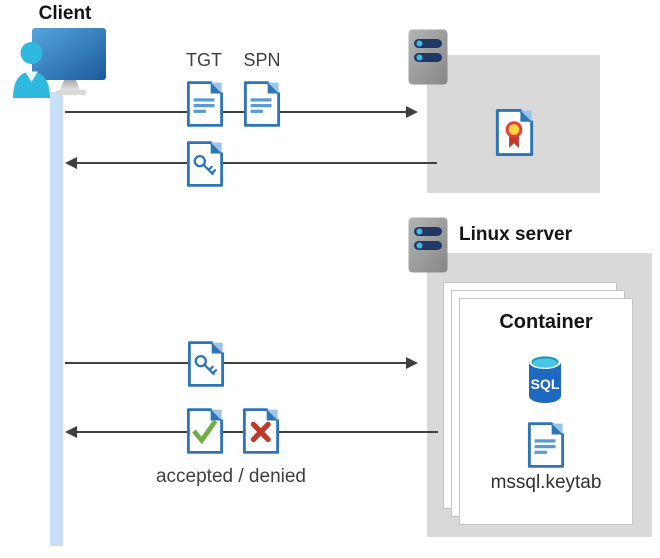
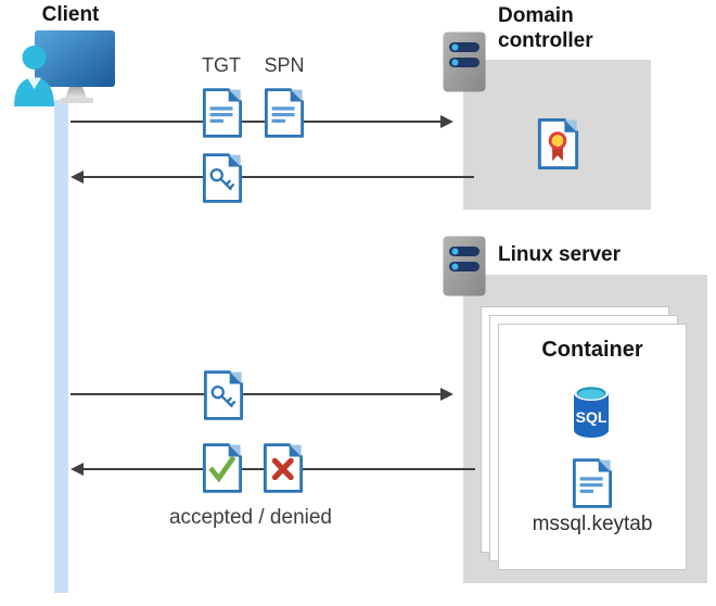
  Client
+ Domain controller
  Linux server
  Container
  SQL
  mssql.keytab
  TGT
  SPN
  accepted / denied
